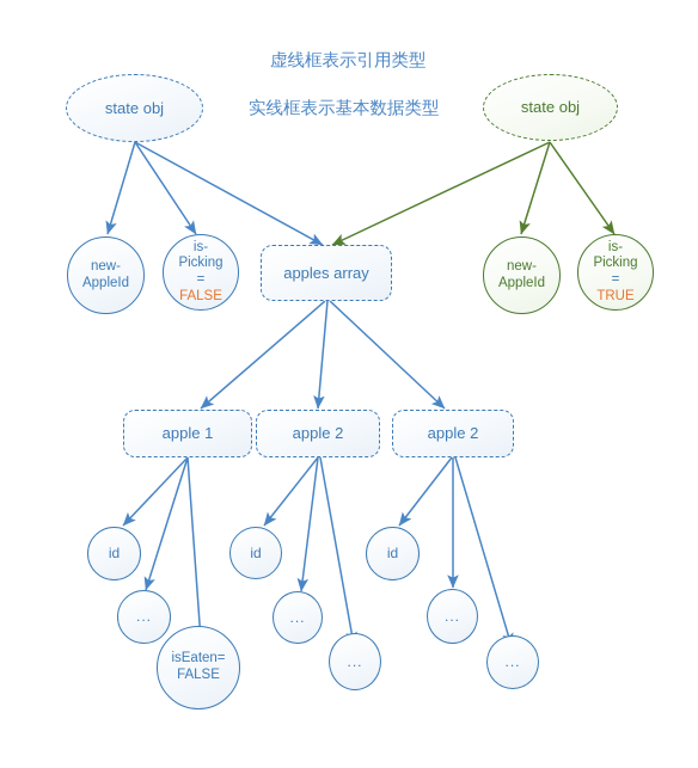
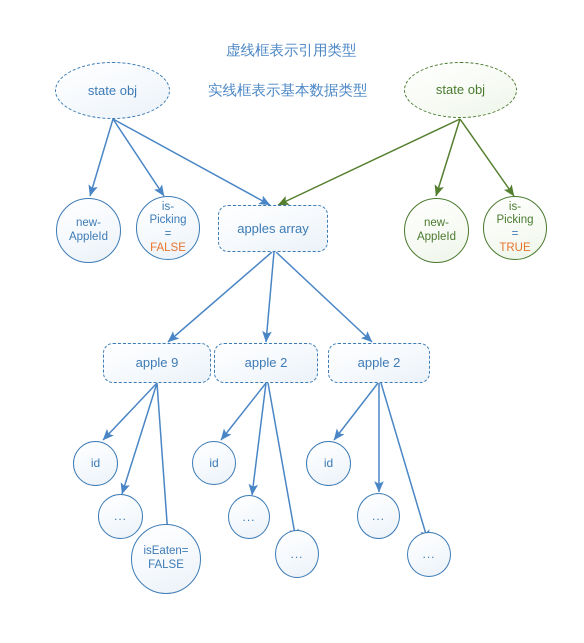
  虚线框表示引用类型
  实线框表示基本数据类型
  state obj
  state obj
  new-
  AppleId
  is-
  Picking
  =
  FALSE
  new-
  AppleId
  is-
  Picking
  =
  TRUE
  apples array
- apple 1
+ apple 9
  apple 2
  apple 2
  id
  ...
  isEaten=
  FALSE
  id
  ...
  ...
  id
  ...
  ...
